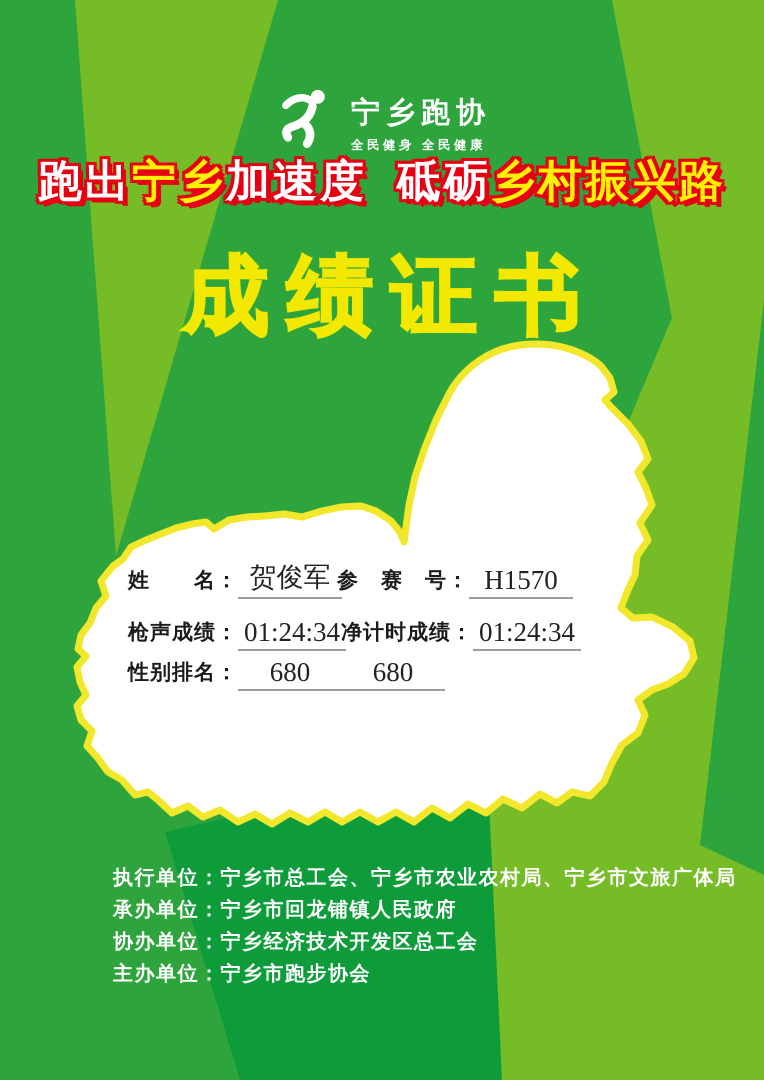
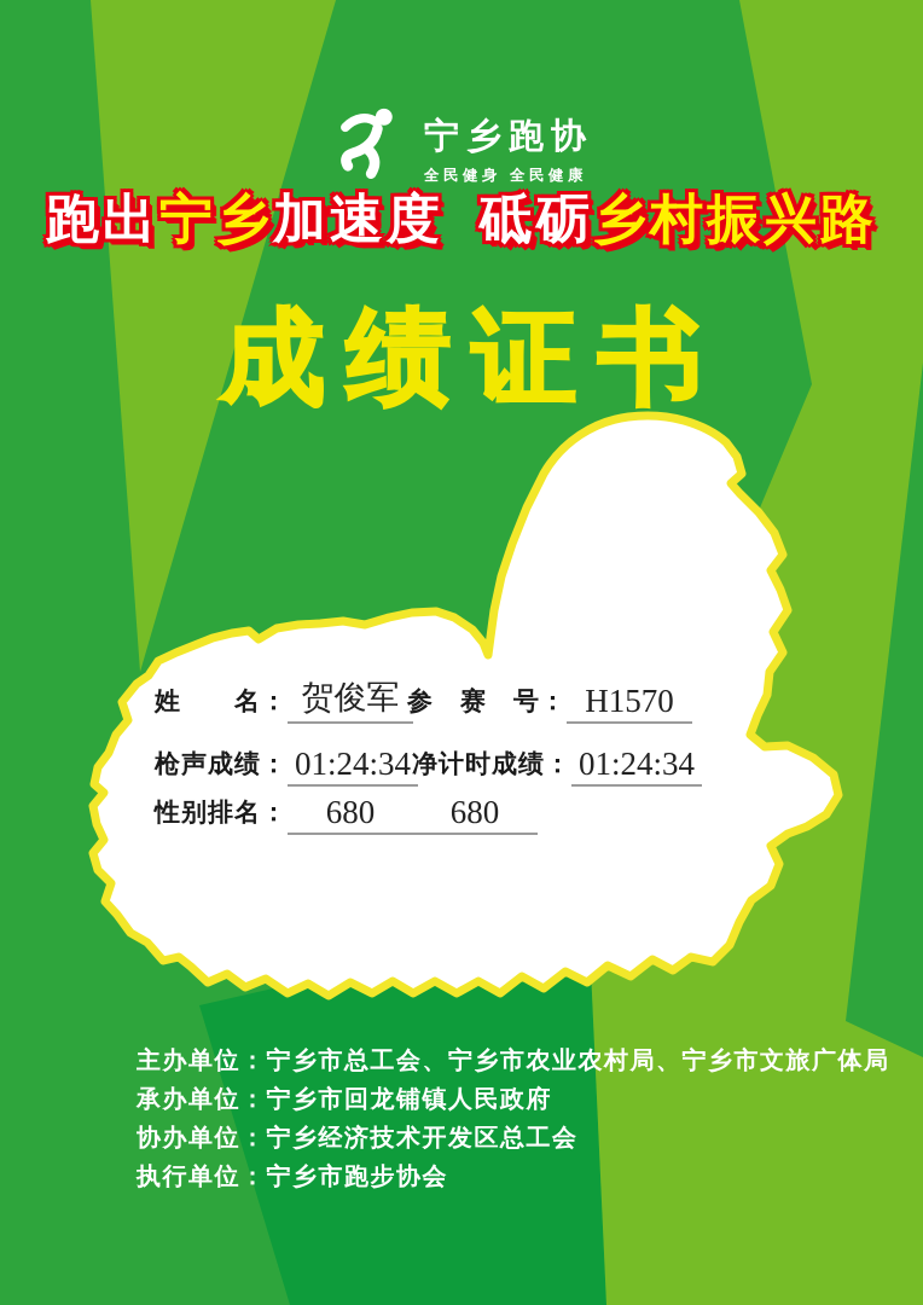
  宁乡跑协
  全民健身 全民健康
  跑出宁乡加速度 砥砺乡村振兴路
  成绩证书
  姓 名：
  贺俊军
  参 赛 号：
  H1570
  枪声成绩：
  01:24:34
  净计时成绩：
  01:24:34
  性别排名：
  680
  680
- 执行单位：宁乡市总工会、宁乡市农业农村局、宁乡市文旅广体局
+ 主办单位：宁乡市总工会、宁乡市农业农村局、宁乡市文旅广体局
  承办单位：宁乡市回龙铺镇人民政府
  协办单位：宁乡经济技术开发区总工会
- 主办单位：宁乡市跑步协会
+ 执行单位：宁乡市跑步协会
